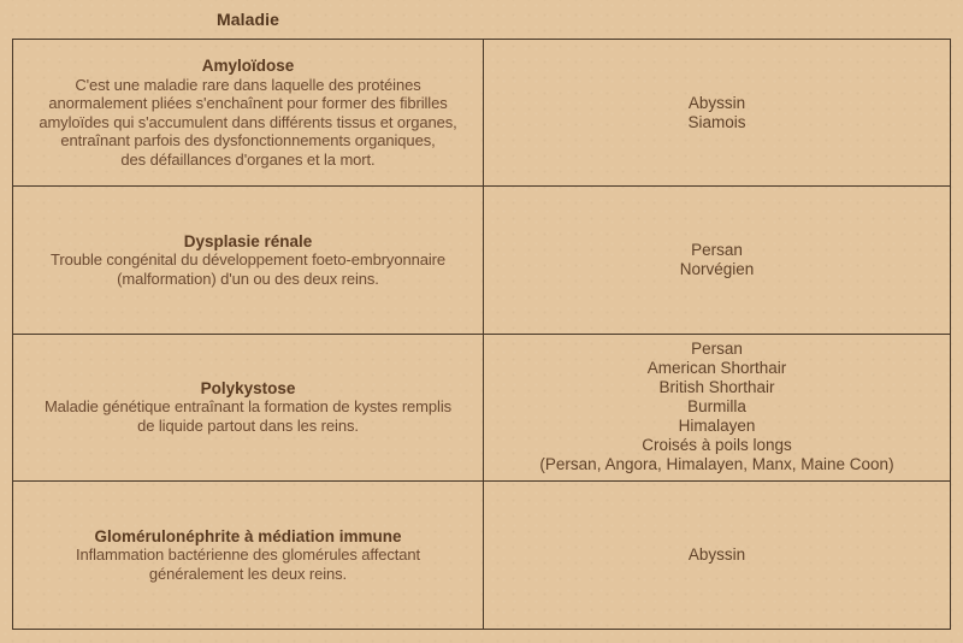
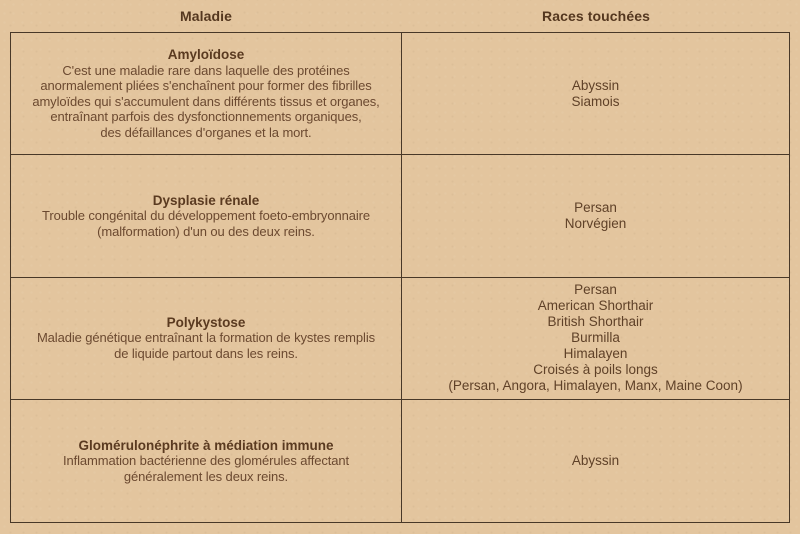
  Maladie
+ Races touchées
  Amyloïdose
  C'est une maladie rare dans laquelle des protéines
  anormalement pliées s'enchaînent pour former des fibrilles
  amyloïdes qui s'accumulent dans différents tissus et organes,
  entraînant parfois des dysfonctionnements organiques,
  des défaillances d'organes et la mort.
  Abyssin
  Siamois
  Dysplasie rénale
  Trouble congénital du développement foeto-embryonnaire
  (malformation) d'un ou des deux reins.
  Persan
  Norvégien
  Polykystose
  Maladie génétique entraînant la formation de kystes remplis
  de liquide partout dans les reins.
  Persan
  American Shorthair
  British Shorthair
  Burmilla
  Himalayen
  Croisés à poils longs
  (Persan, Angora, Himalayen, Manx, Maine Coon)
  Glomérulonéphrite à médiation immune
  Inflammation bactérienne des glomérules affectant
  généralement les deux reins.
  Abyssin
